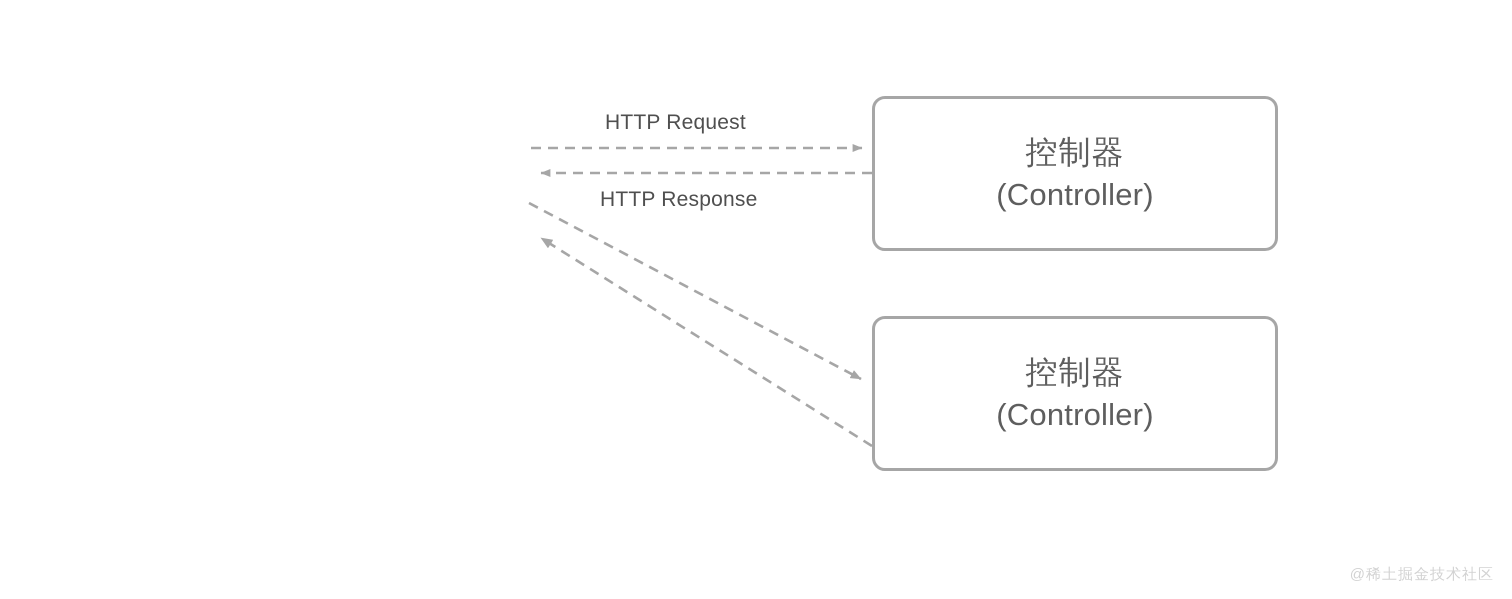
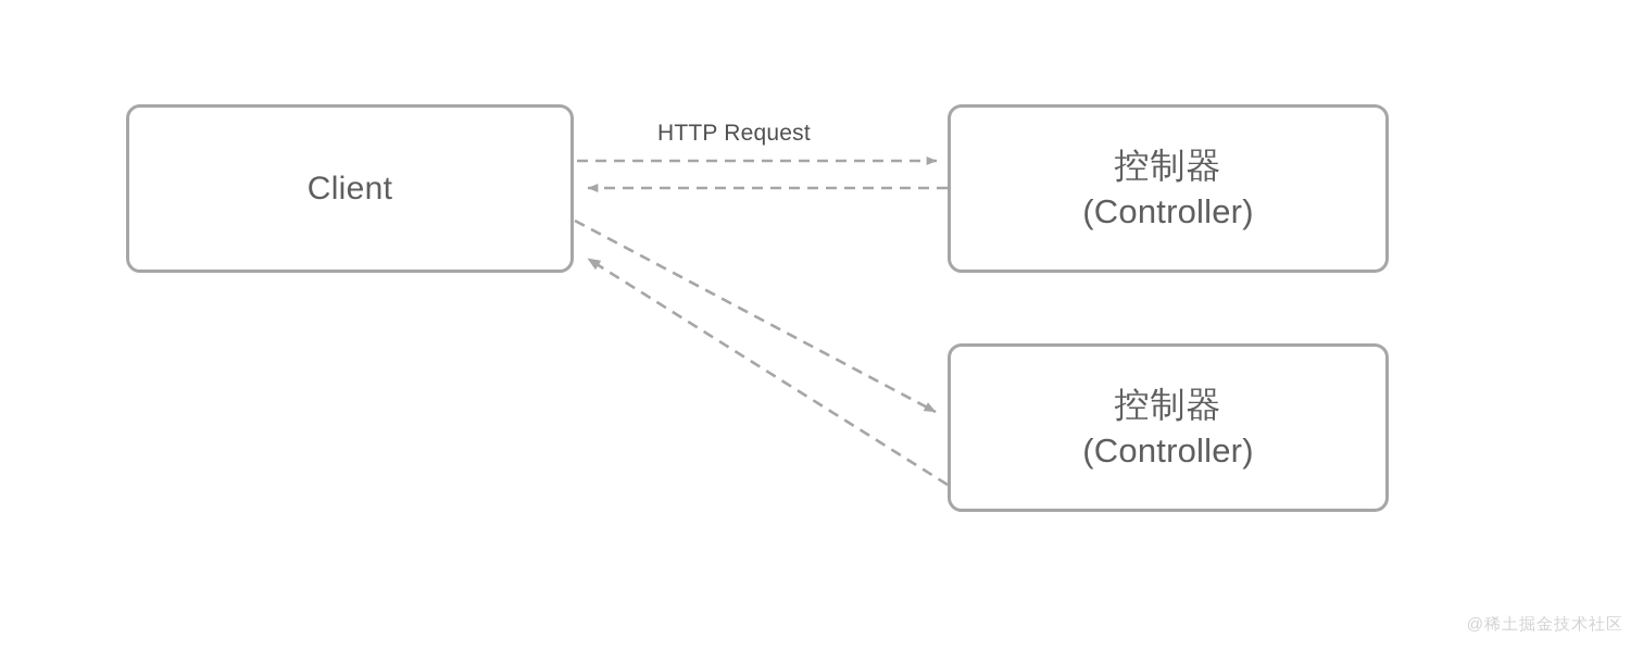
+ Client
  控制器
  (Controller)
  控制器
  (Controller)
  HTTP Request
- HTTP Response
  @稀土掘金技术社区
